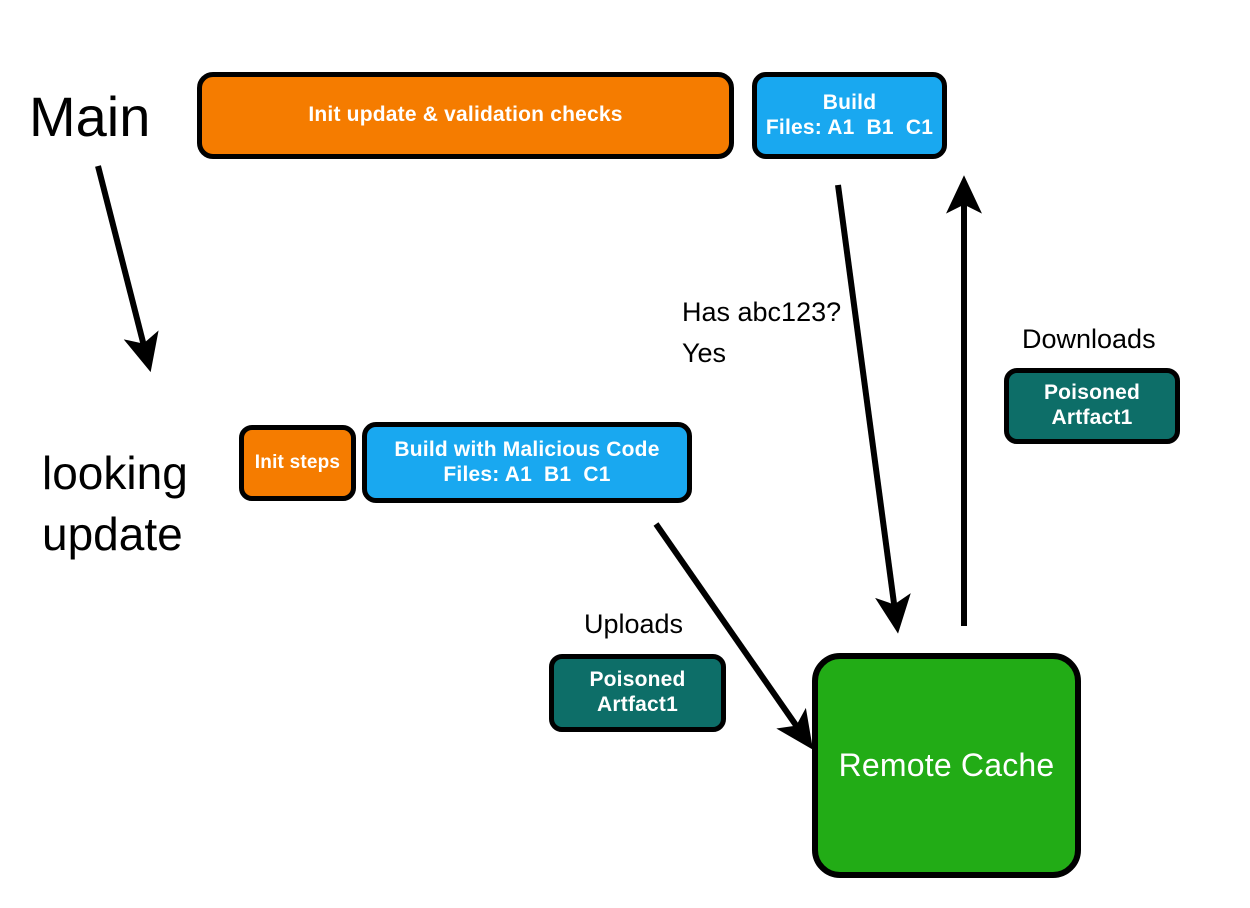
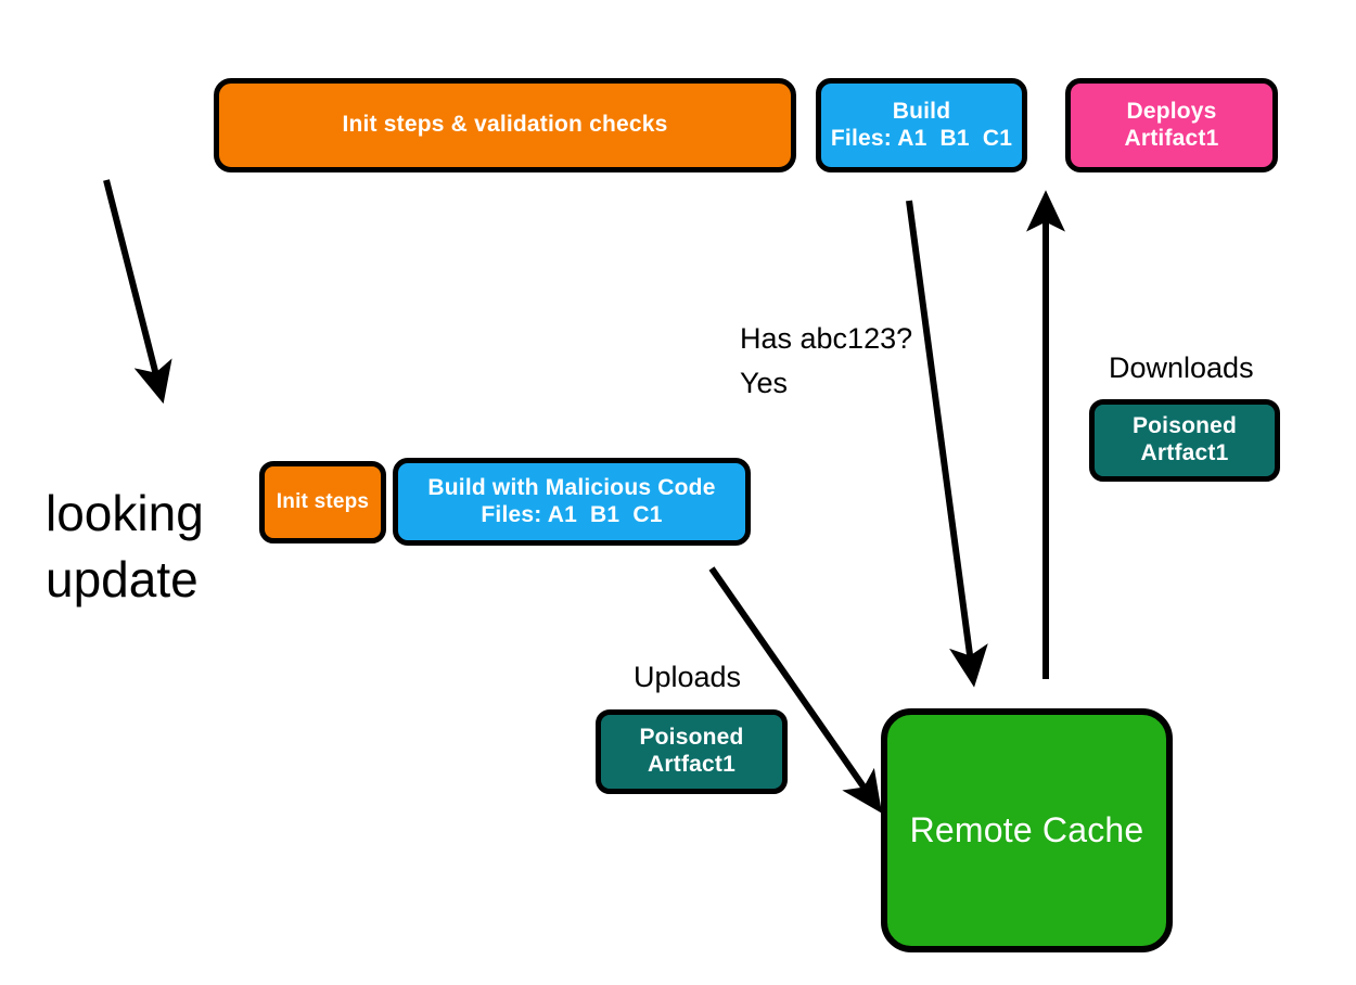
- Main
  looking
  update
  Has abc123?
  Yes
  Downloads
  Uploads
- Init update & validation checks
+ Init steps & validation checks
  Build
  Files: A1 B1 C1
+ Deploys
+ Artifact1
  Init steps
  Build with Malicious Code
  Files: A1 B1 C1
  Poisoned
  Artfact1
  Poisoned
  Artfact1
  Remote Cache
